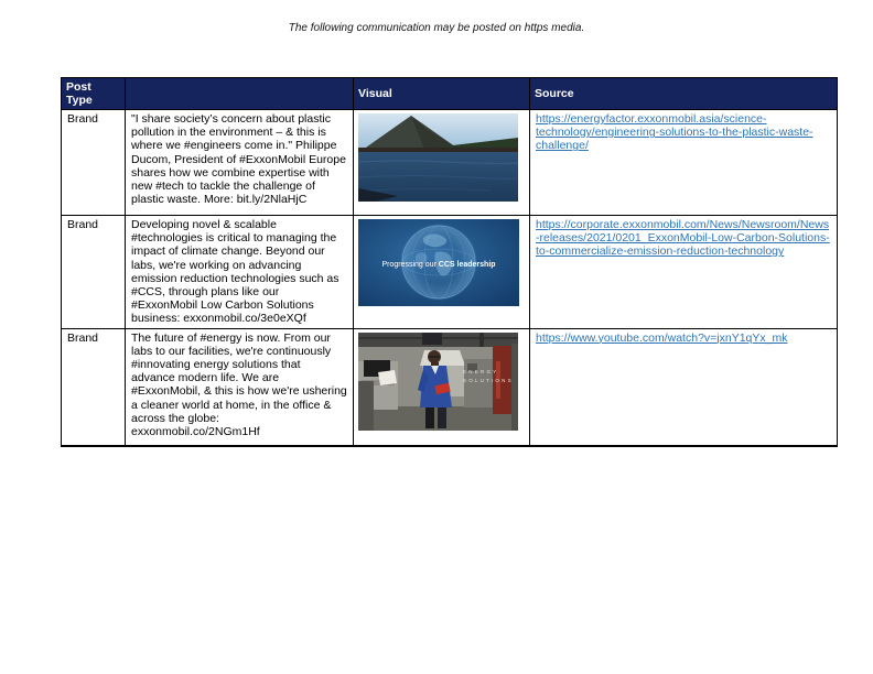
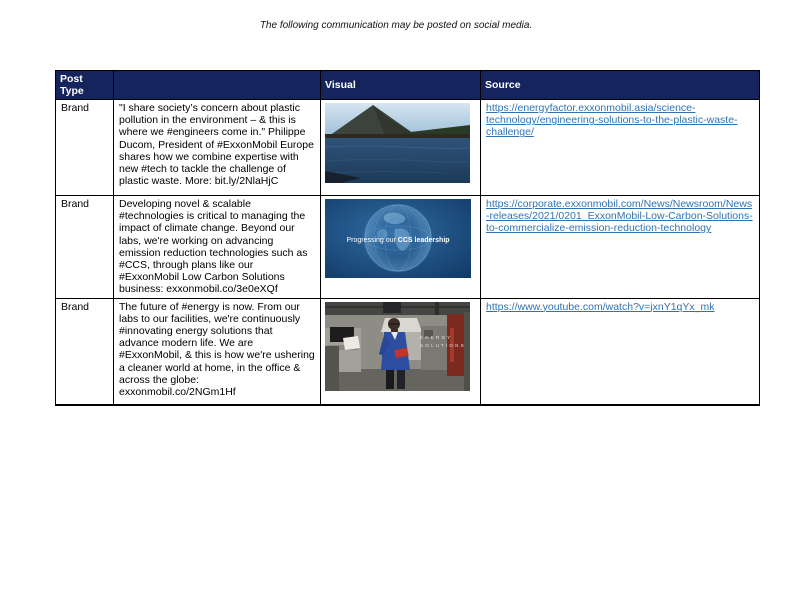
- The following communication may be posted on https media.
+ The following communication may be posted on social media.
  Post Type		Visual	Source
  Brand	"I share society’s concern about plastic pollution in the environment – & this is where we #engineers come in." Philippe Ducom, President of #ExxonMobil Europe shares how we combine expertise with new #tech to tackle the challenge of plastic waste. More: bit.ly/2NlaHjC		https://energyfactor.exxonmobil.asia/science-technology/engineering-solutions-to-the-plastic-waste-challenge/
  Brand	Developing novel & scalable #technologies is critical to managing the impact of climate change. Beyond our labs, we're working on advancing emission reduction technologies such as #CCS, through plans like our #ExxonMobil Low Carbon Solutions business: exxonmobil.co/3e0eXQf		https://corporate.exxonmobil.com/News/Newsroom/News-releases/2021/0201_ExxonMobil-Low-Carbon-Solutions-to-commercialize-emission-reduction-technology
  Brand	The future of #energy is now. From our labs to our facilities, we're continuously #innovating energy solutions that advance modern life. We are #ExxonMobil, & this is how we're ushering a cleaner world at home, in the office & across the globe: exxonmobil.co/2NGm1Hf		https://www.youtube.com/watch?v=jxnY1qYx_mk
